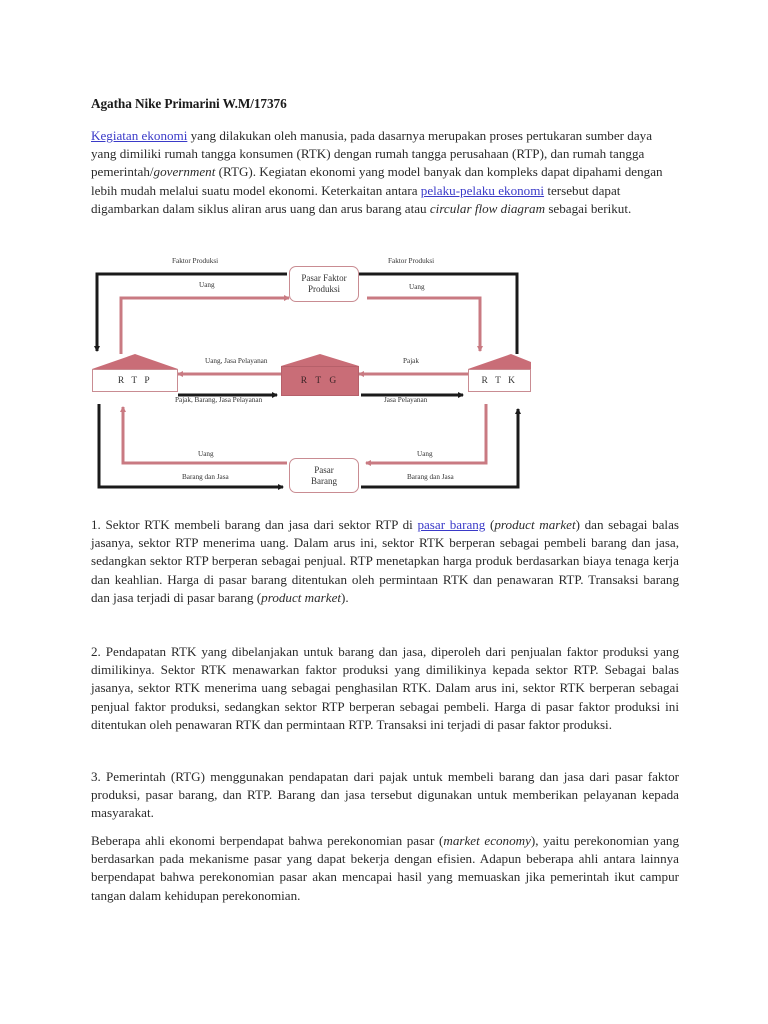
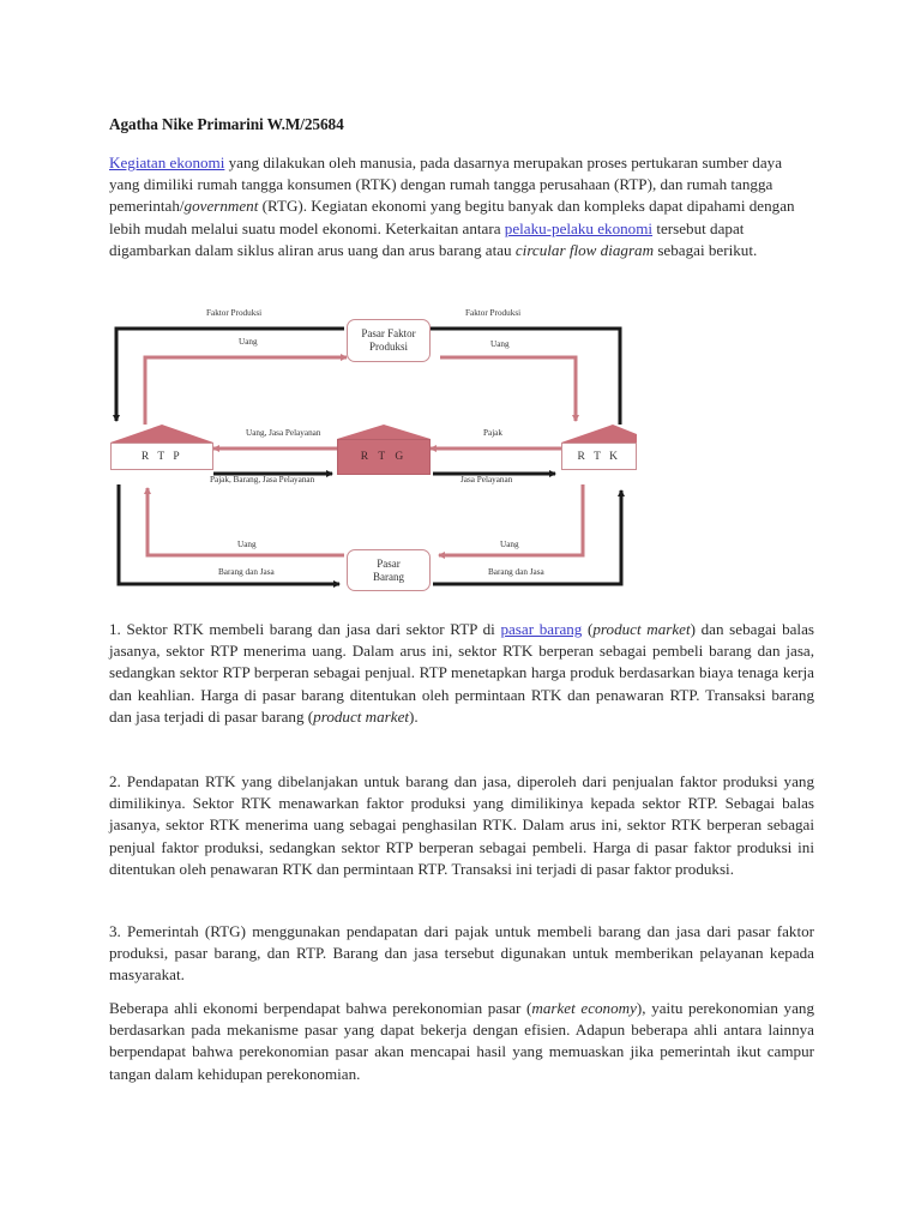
- Agatha Nike Primarini W.M/17376
+ Agatha Nike Primarini W.M/25684
- Kegiatan ekonomi yang dilakukan oleh manusia, pada dasarnya merupakan proses pertukaran sumber daya yang dimiliki rumah tangga konsumen (RTK) dengan rumah tangga perusahaan (RTP), dan rumah tangga pemerintah/government (RTG). Kegiatan ekonomi yang model banyak dan kompleks dapat dipahami dengan lebih mudah melalui suatu model ekonomi. Keterkaitan antara pelaku-pelaku ekonomi tersebut dapat digambarkan dalam siklus aliran arus uang dan arus barang atau circular flow diagram sebagai berikut.
+ Kegiatan ekonomi yang dilakukan oleh manusia, pada dasarnya merupakan proses pertukaran sumber daya yang dimiliki rumah tangga konsumen (RTK) dengan rumah tangga perusahaan (RTP), dan rumah tangga pemerintah/government (RTG). Kegiatan ekonomi yang begitu banyak dan kompleks dapat dipahami dengan lebih mudah melalui suatu model ekonomi. Keterkaitan antara pelaku-pelaku ekonomi tersebut dapat digambarkan dalam siklus aliran arus uang dan arus barang atau circular flow diagram sebagai berikut.
  1. Sektor RTK membeli barang dan jasa dari sektor RTP di pasar barang (product market) dan sebagai balas jasanya, sektor RTP menerima uang. Dalam arus ini, sektor RTK berperan sebagai pembeli barang dan jasa, sedangkan sektor RTP berperan sebagai penjual. RTP menetapkan harga produk berdasarkan biaya tenaga kerja dan keahlian. Harga di pasar barang ditentukan oleh permintaan RTK dan penawaran RTP. Transaksi barang dan jasa terjadi di pasar barang (product market).
  2. Pendapatan RTK yang dibelanjakan untuk barang dan jasa, diperoleh dari penjualan faktor produksi yang dimilikinya. Sektor RTK menawarkan faktor produksi yang dimilikinya kepada sektor RTP. Sebagai balas jasanya, sektor RTK menerima uang sebagai penghasilan RTK. Dalam arus ini, sektor RTK berperan sebagai penjual faktor produksi, sedangkan sektor RTP berperan sebagai pembeli. Harga di pasar faktor produksi ini ditentukan oleh penawaran RTK dan permintaan RTP. Transaksi ini terjadi di pasar faktor produksi.
  3. Pemerintah (RTG) menggunakan pendapatan dari pajak untuk membeli barang dan jasa dari pasar faktor produksi, pasar barang, dan RTP. Barang dan jasa tersebut digunakan untuk memberikan pelayanan kepada masyarakat.
  Beberapa ahli ekonomi berpendapat bahwa perekonomian pasar (market economy), yaitu perekonomian yang berdasarkan pada mekanisme pasar yang dapat bekerja dengan efisien. Adapun beberapa ahli antara lainnya berpendapat bahwa perekonomian pasar akan mencapai hasil yang memuaskan jika pemerintah ikut campur tangan dalam kehidupan perekonomian.
  R T P
  R T G
  R T K
  Pasar Faktor
  Produksi
  Pasar
  Barang
  Faktor Produksi
  Faktor Produksi
  Uang
  Uang
  Uang, Jasa Pelayanan
  Pajak
  Pajak, Barang, Jasa Pelayanan
  Jasa Pelayanan
  Uang
  Uang
  Barang dan Jasa
  Barang dan Jasa
